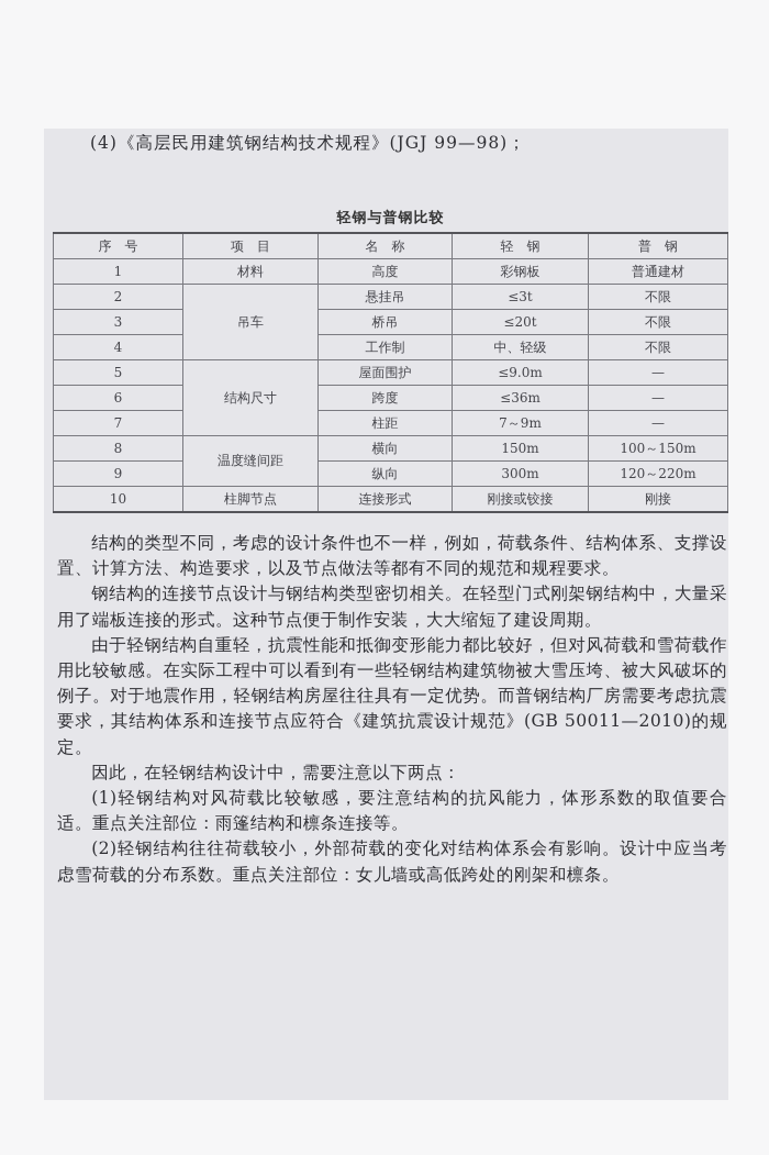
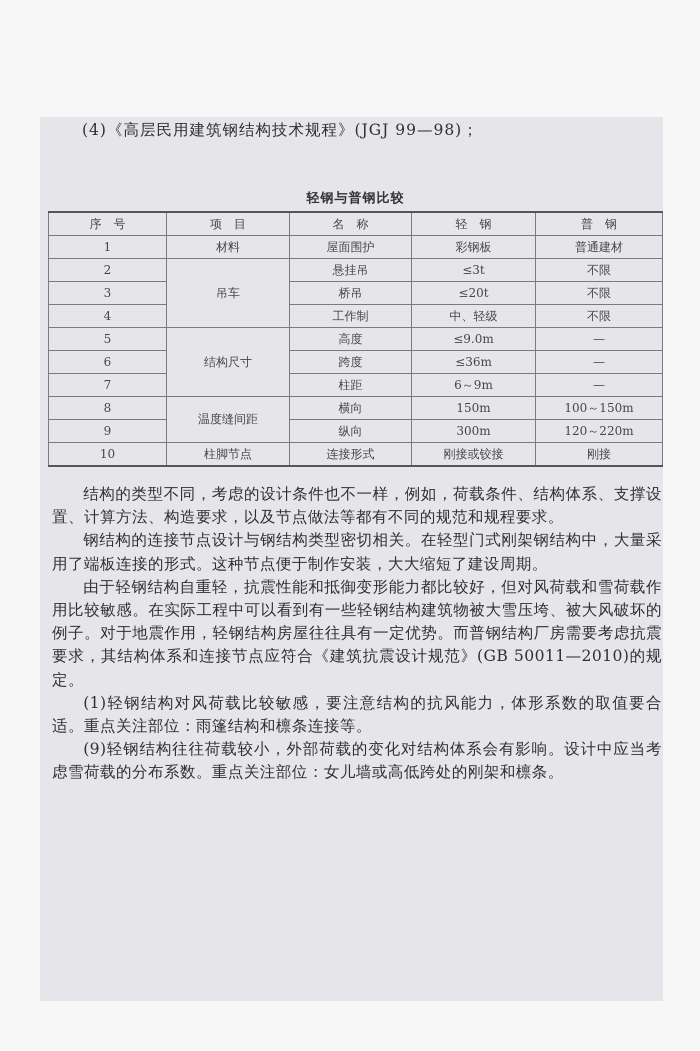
  (4)《高层民用建筑钢结构技术规程》(JGJ 99—98)；
  轻钢与普钢比较
  序 号	项 目	名 称	轻 钢	普 钢
- 1	材料	高度	彩钢板	普通建材
+ 1	材料	屋面围护	彩钢板	普通建材
  2	吊车	悬挂吊	≤3t	不限
  3	桥吊	≤20t	不限
  4	工作制	中、轻级	不限
- 5	结构尺寸	屋面围护	≤9.0m	—
+ 5	结构尺寸	高度	≤9.0m	—
  6	跨度	≤36m	—
- 7	柱距	7～9m	—
+ 7	柱距	6～9m	—
  8	温度缝间距	横向	150m	100～150m
  9	纵向	300m	120～220m
  10	柱脚节点	连接形式	刚接或铰接	刚接
  结构的类型不同，考虑的设计条件也不一样，例如，荷载条件、结构体系、支撑设置、计算方法、构造要求，以及节点做法等都有不同的规范和规程要求。
  钢结构的连接节点设计与钢结构类型密切相关。在轻型门式刚架钢结构中，大量采用了端板连接的形式。这种节点便于制作安装，大大缩短了建设周期。
  由于轻钢结构自重轻，抗震性能和抵御变形能力都比较好，但对风荷载和雪荷载作用比较敏感。在实际工程中可以看到有一些轻钢结构建筑物被大雪压垮、被大风破坏的例子。对于地震作用，轻钢结构房屋往往具有一定优势。而普钢结构厂房需要考虑抗震要求，其结构体系和连接节点应符合《建筑抗震设计规范》(GB 50011—2010)的规定。
- 因此，在轻钢结构设计中，需要注意以下两点：
  (1)轻钢结构对风荷载比较敏感，要注意结构的抗风能力，体形系数的取值要合适。重点关注部位：雨篷结构和檩条连接等。
- (2)轻钢结构往往荷载较小，外部荷载的变化对结构体系会有影响。设计中应当考虑雪荷载的分布系数。重点关注部位：女儿墙或高低跨处的刚架和檩条。
+ (9)轻钢结构往往荷载较小，外部荷载的变化对结构体系会有影响。设计中应当考虑雪荷载的分布系数。重点关注部位：女儿墙或高低跨处的刚架和檩条。
